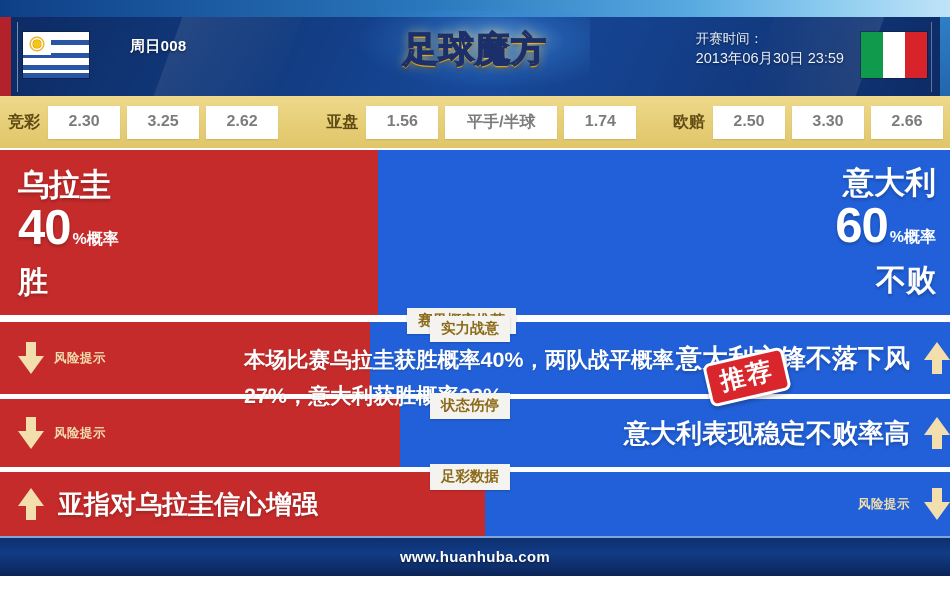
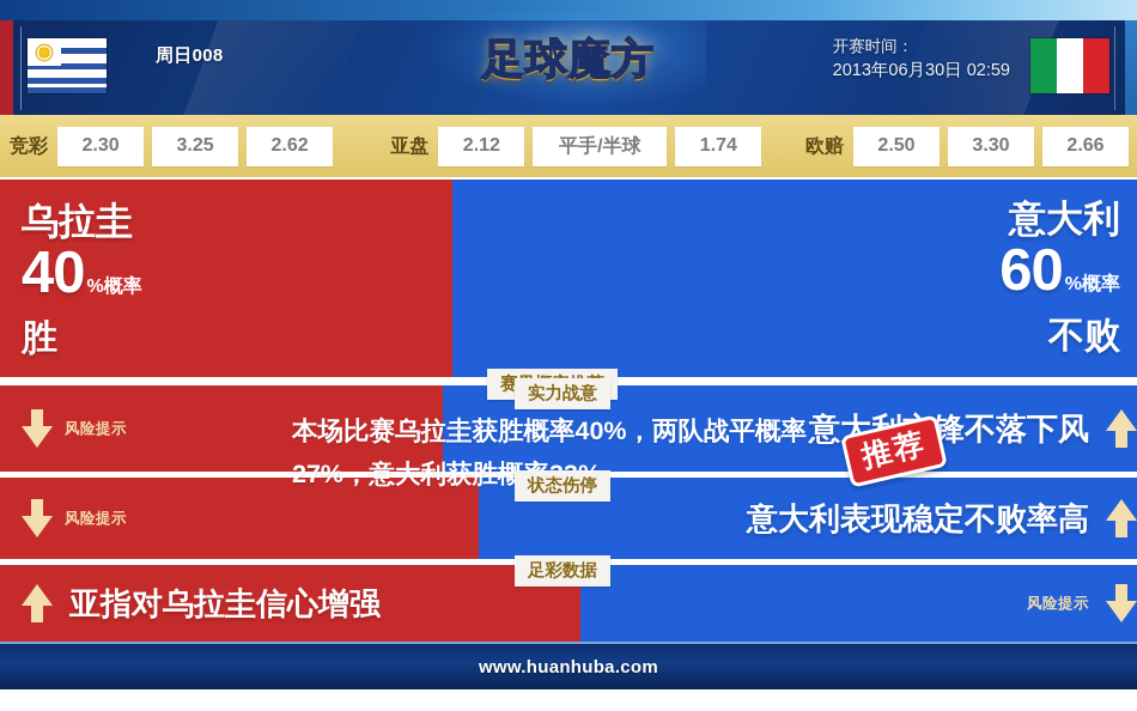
  周日008
  足球魔方
  开赛时间：
- 2013年06月30日 23:59
+ 2013年06月30日 02:59
  竞彩
  2.30
  3.25
  2.62
  亚盘
- 1.56
+ 2.12
  平手/半球
  1.74
  欧赔
  2.50
  3.30
  2.66
  乌拉圭
  40
  %概率
  胜
  意大利
  60
  %概率
  不败
  本场比赛乌拉圭获胜概率40%，两队战平概率27%，意大利获胜概。
  风险提示
  意大锋不落下风
  实力战意
  风险提示
  意大利表现稳定不败率高
  状态伤停
  亚指对乌拉圭信心增强
  风险提示
  足彩数据
  www.huanhuba.com
